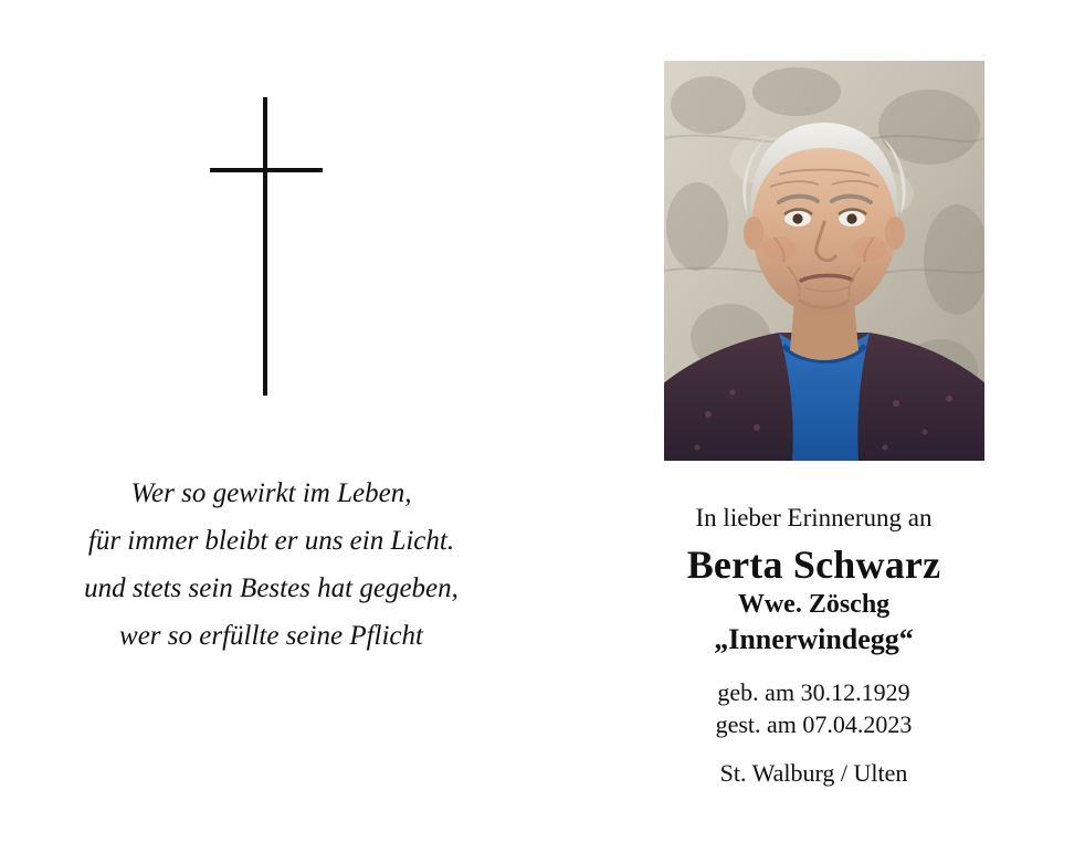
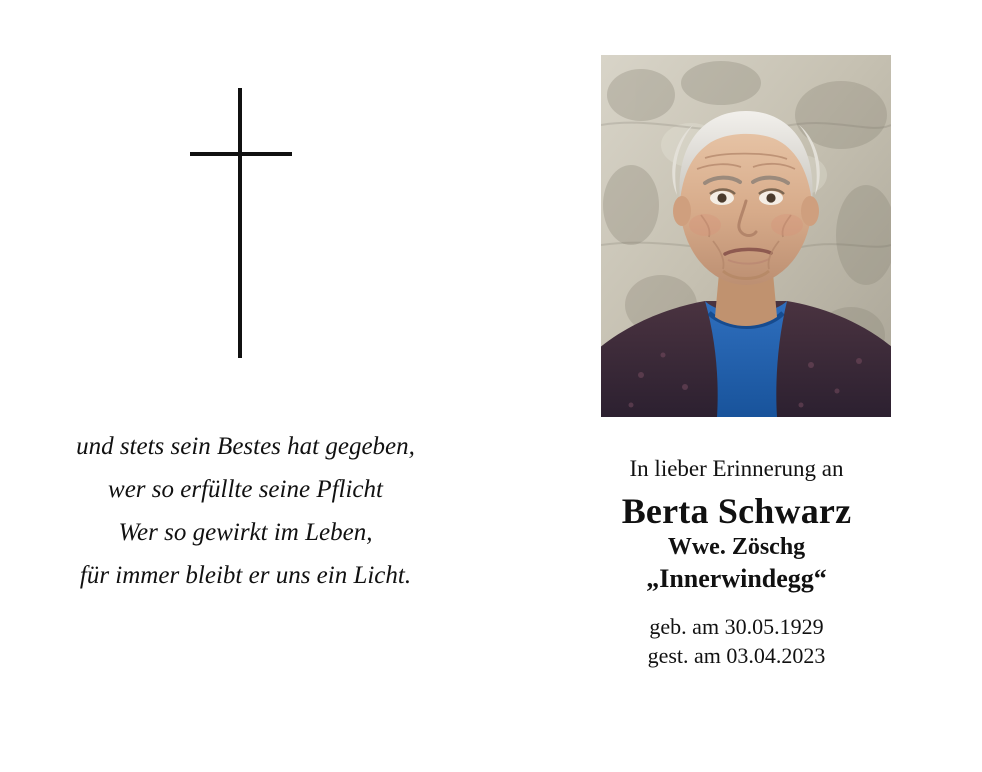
- Wer so gewirkt im Leben,
+ und stets sein Bestes hat gegeben,
- für immer bleibt er uns ein Licht.
+ wer so erfüllte seine Pflicht
- und stets sein Bestes hat gegeben,
+ Wer so gewirkt im Leben,
- wer so erfüllte seine Pflicht
+ für immer bleibt er uns ein Licht.
  In lieber Erinnerung an
  Berta Schwarz
  Wwe. Zöschg
  „Innerwindegg“
- geb. am 30.12.1929
+ geb. am 30.05.1929
- gest. am 07.04.2023
+ gest. am 03.04.2023
- St. Walburg / Ulten
